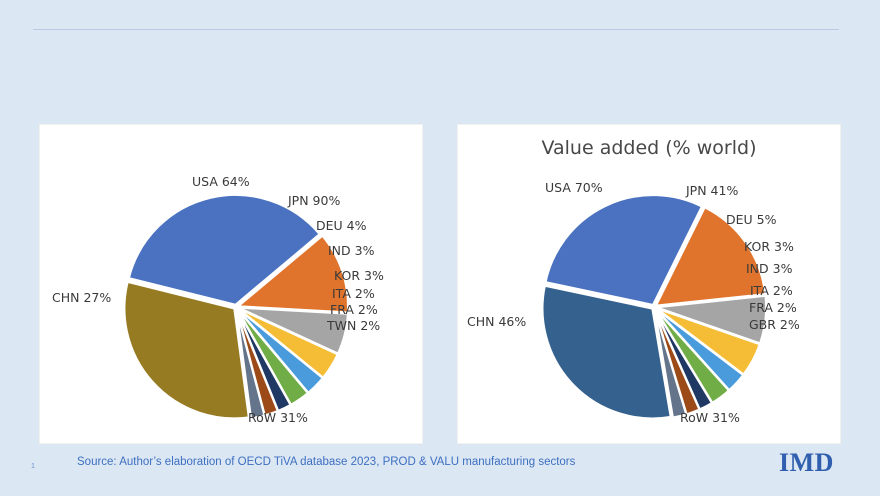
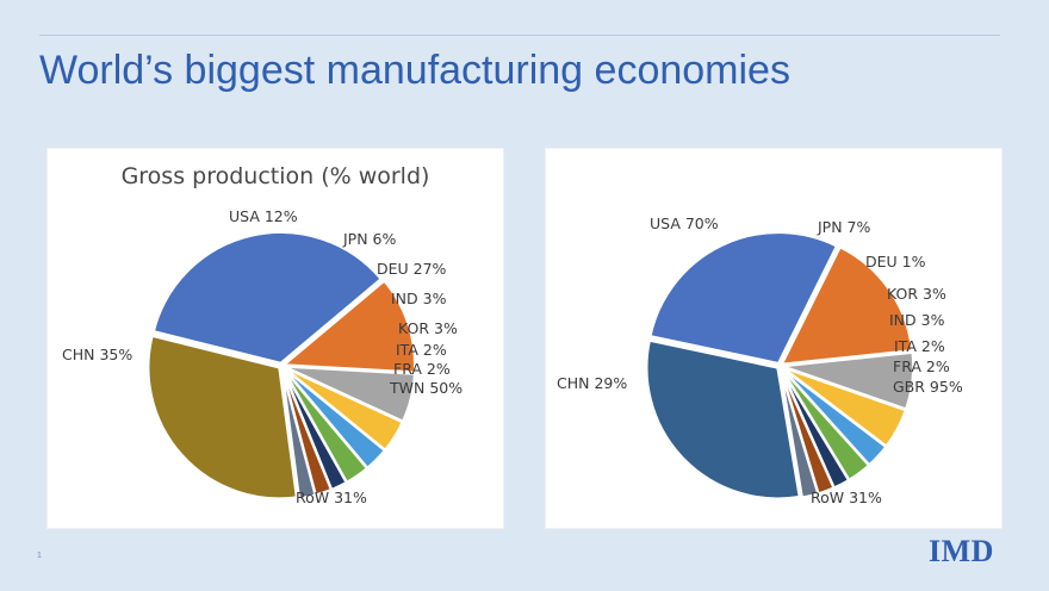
+ World’s biggest manufacturing economies
+ Gross production (% world)
- CHN 27%
+ CHN 35%
- USA 64%
+ USA 12%
- JPN 90%
+ JPN 6%
- DEU 4%
+ DEU 27%
  IND 3%
  KOR 3%
  ITA 2%
  FRA 2%
- TWN 2%
+ TWN 50%
  RoW 31%
- Value added (% world)
- CHN 46%
+ CHN 29%
  USA 70%
- JPN 41%
+ JPN 7%
- DEU 5%
+ DEU 1%
  KOR 3%
  IND 3%
  ITA 2%
  FRA 2%
- GBR 2%
+ GBR 95%
  RoW 31%
- Source: Author’s elaboration of OECD TiVA database 2023, PROD & VALU manufacturing sectors
  IMD
